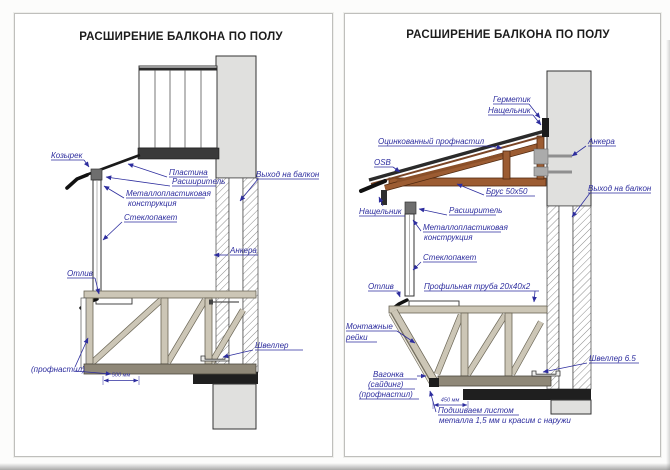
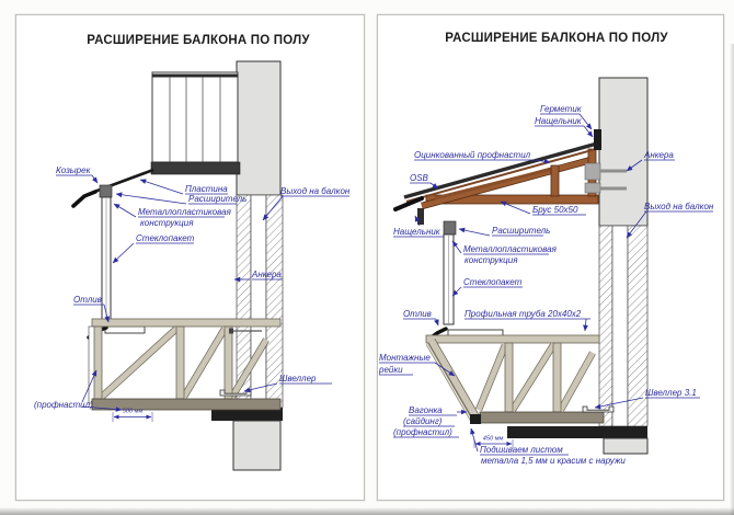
  РАСШИРЕНИЕ БАЛКОНА ПО ПОЛУ
  Козырек
  Пластина
  Расширитель
  Металлопластиковая
  конструкция
  Стеклопакет
  Отлив
  Выход на балкон
  Анкера
  Швеллер
  (профнастил)
  РАСШИРЕНИЕ БАЛКОНА ПО ПОЛУ
  Герметик
  Нащельник
  Оцинкованный профнастил
  OSB
  Брус 50x50
  Анкера
  Выход на балкон
  Нащельник
  Расширитель
  Металлопластиковая
  конструкция
  Стеклопакет
  Отлив
  Профильная труба 20х40х2
  Монтажные
  рейки
  Вагонка
  (сайдинг)
  (профнастил)
- Швеллер 6.5
+ Швеллер 3.1
  Подшиваем листом
  металла 1,5 мм и красим с наружи
